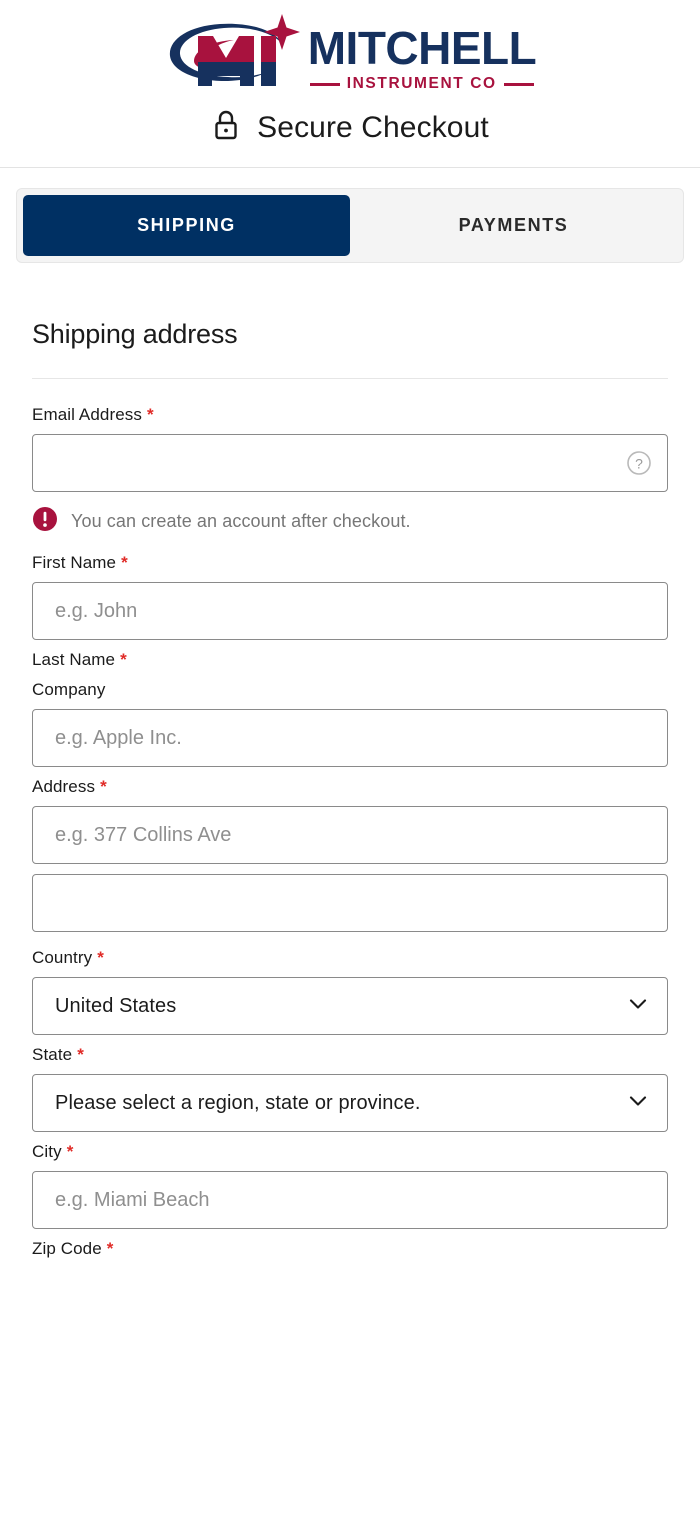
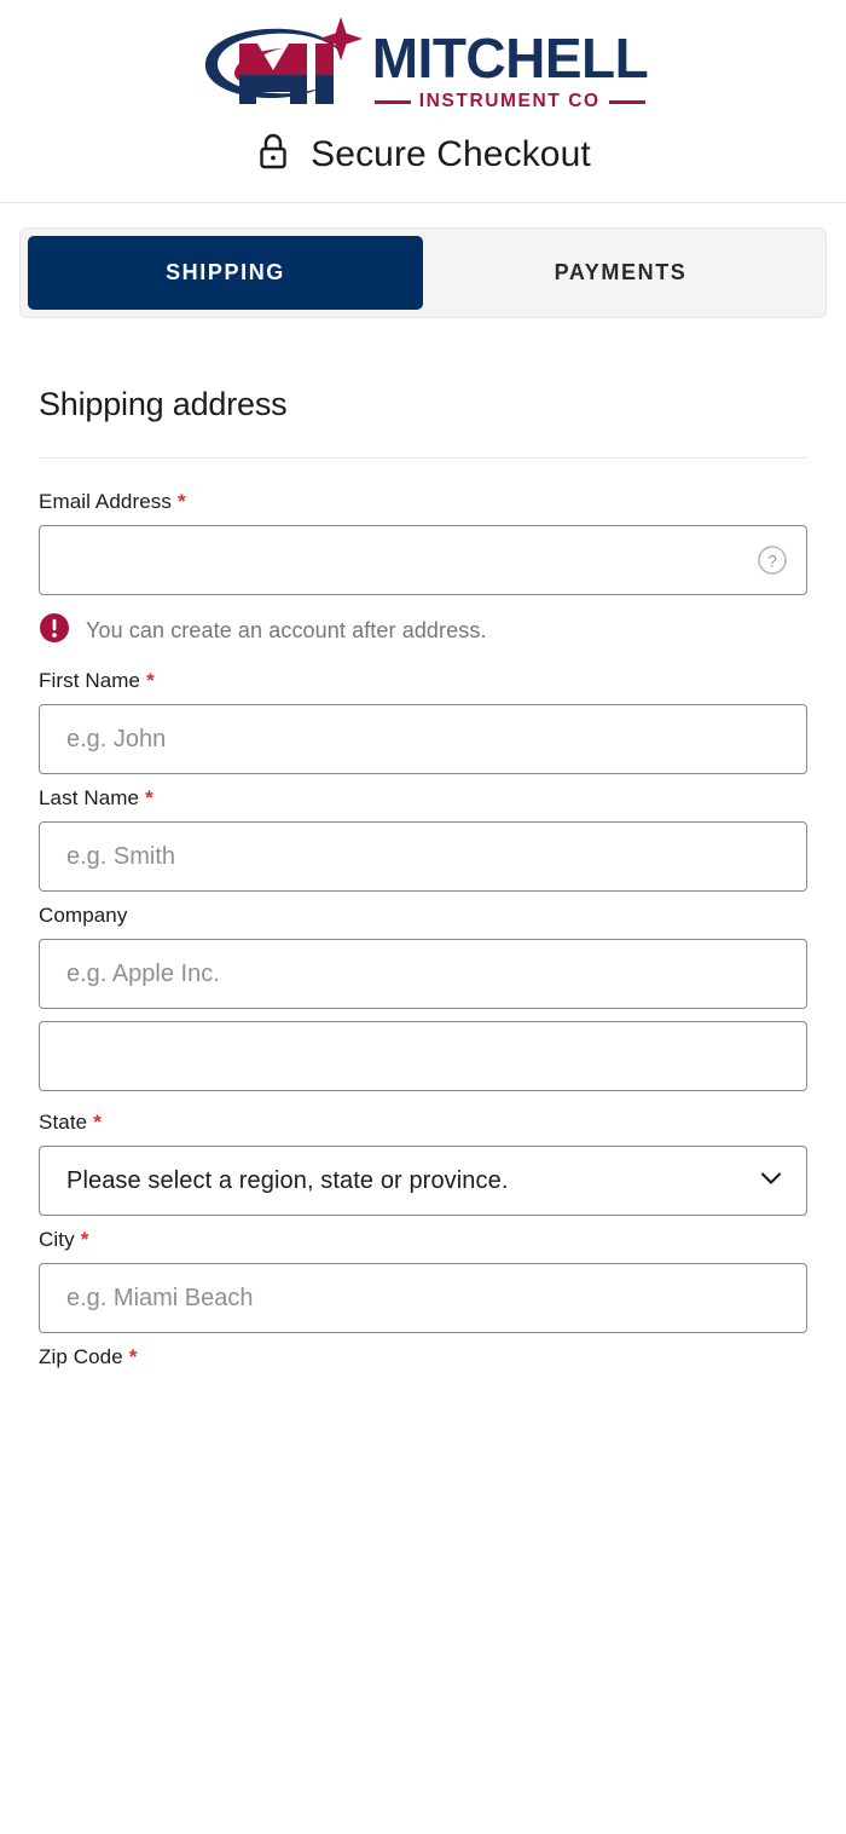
  MITCHELL
  INSTRUMENT CO
  Secure Checkout
  SHIPPING
  PAYMENTS
  Shipping address
  Email Address *
  ?
- You can create an account after checkout.
+ You can create an account after address.
  First Name *
  e.g. John
  Last Name *
+ e.g. Smith
  Company
  e.g. Apple Inc.
- Address *
- e.g. 377 Collins Ave
- Country *
- United States
  State *
  Please select a region, state or province.
  City *
  e.g. Miami Beach
  Zip Code *
